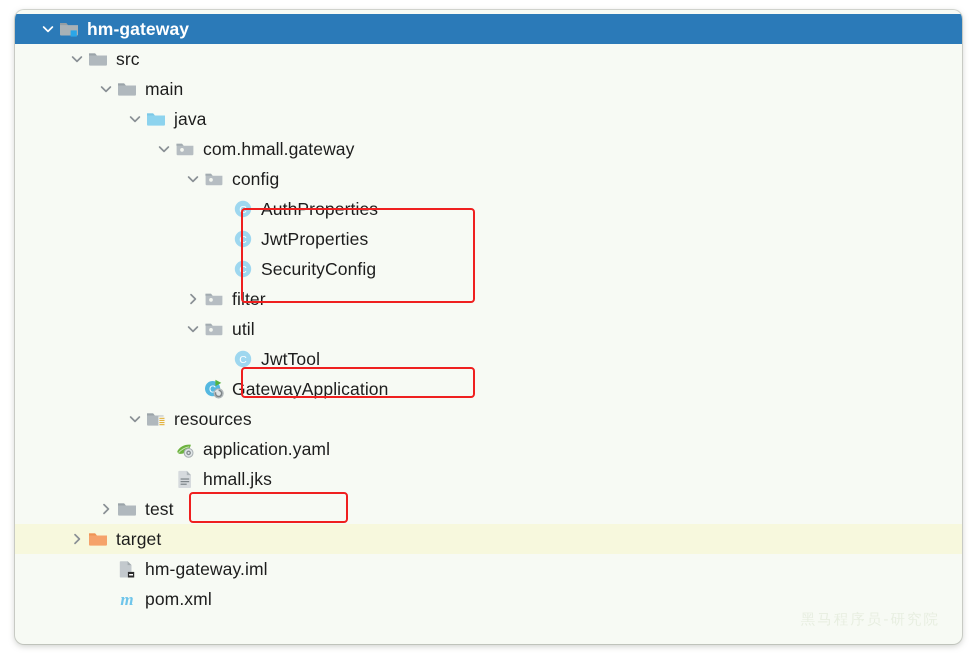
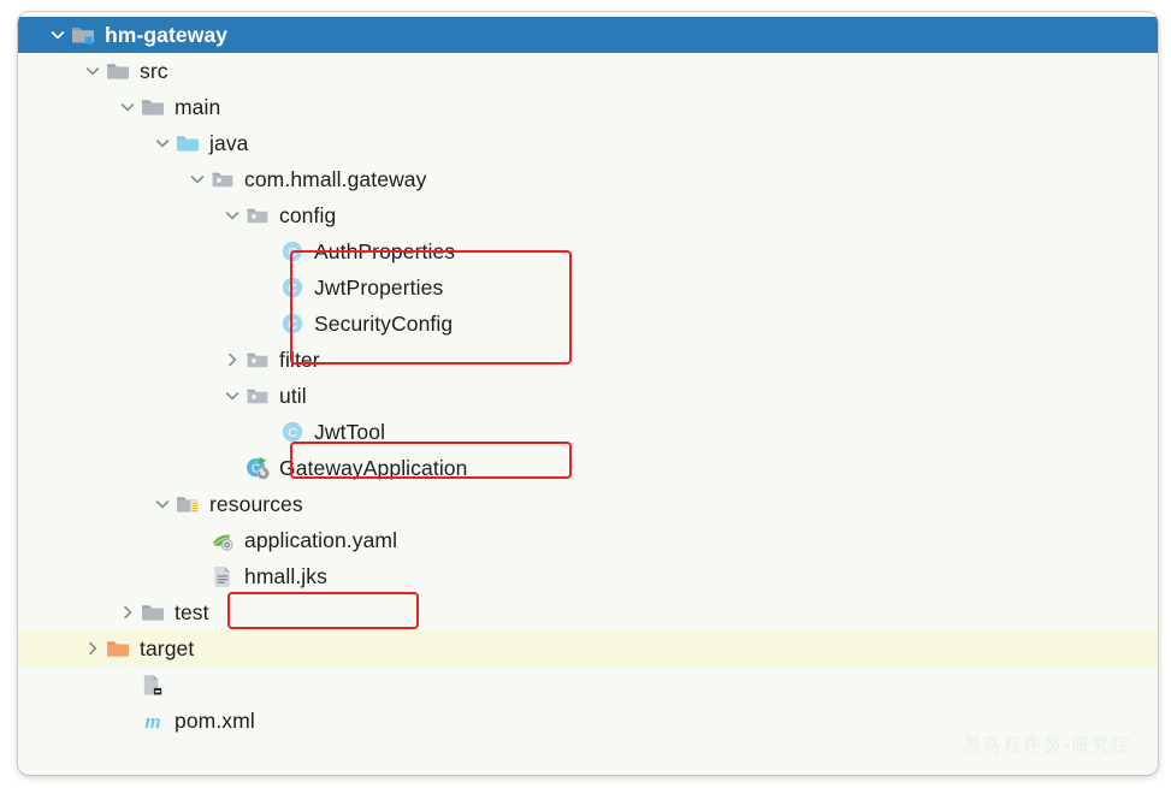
  hm-gateway
  src
  main
  java
  com.hmall.gateway
  config
  C
  AuthProperties
  C
  JwtProperties
  C
  SecurityConfig
  filter
  util
  C
  JwtTool
  C
  GatewayApplication
  resources
  application.yaml
  hmall.jks
  test
  target
- hm-gateway.iml
  m
  pom.xml
